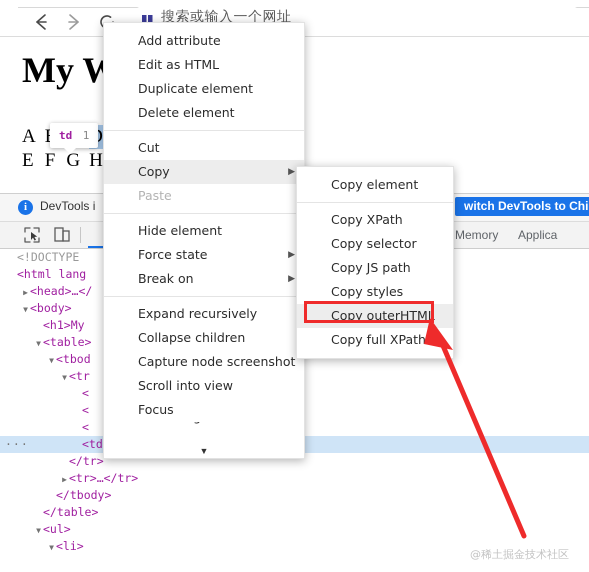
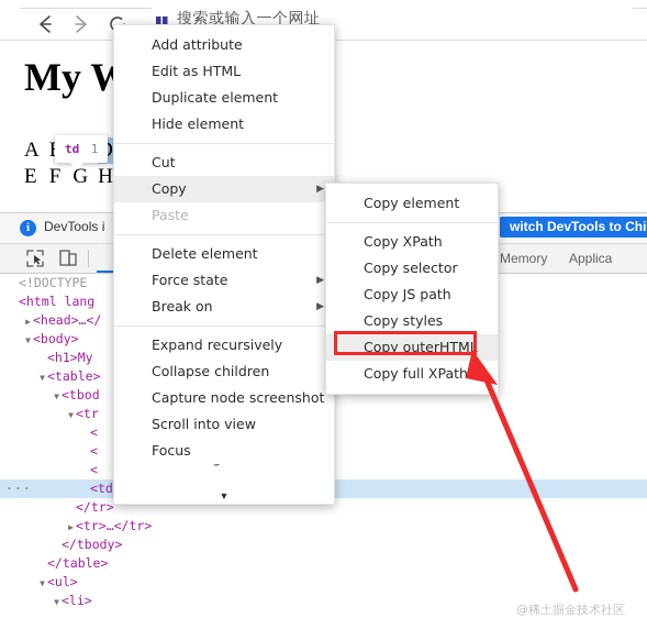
  搜索或输入一个网址
  My W
  E	F	G	H
  td 1
  i
  DevTools i
  witch DevTools to Chi
  Memory
  Applica
  <!DOCTYPE
  <html lang
  ▶ <head>…</
  ▼ <body>
  <h1>My
  ▼ <table>
  ▼ <tbod
  ▼ <tr
  <
  <
  <
  ···
  </tr>
  ▶ <tr>…</tr>
  </tbody>
  </table>
  ▼ <ul>
  ▼ <li>
  Add attribute
  Edit as HTML
  Duplicate element
- Delete element
+ Hide element
  Cut
  Copy
  ▶
  Paste
- Hide element
+ Delete element
  Force state
  ▶
  Break on
  ▶
  Expand recursively
  Collapse children
  Capture node screenshot
  Scroll into view
  Focus
  ▼
  Copy element
  Copy XPath
  Copy selector
  Copy JS path
  Copy styles
  Copy outerHTML
  Copy full XPath
  @稀土掘金技术社区
